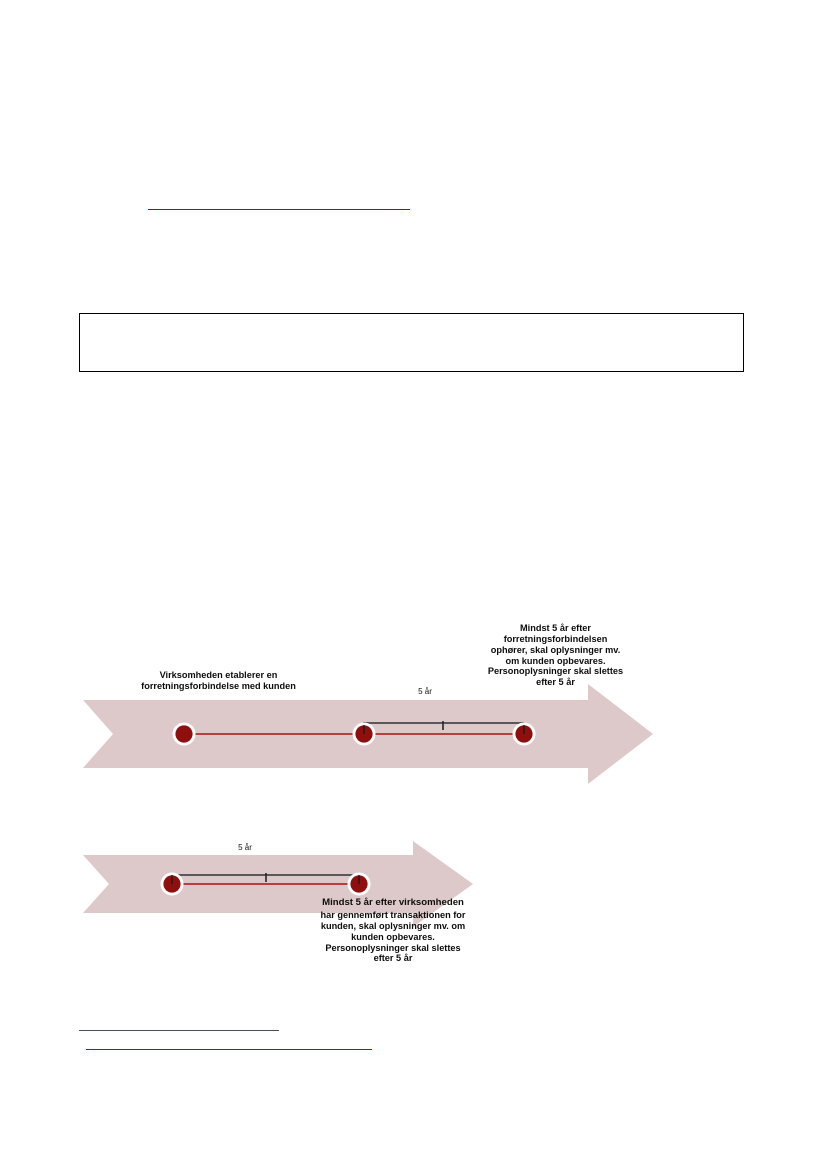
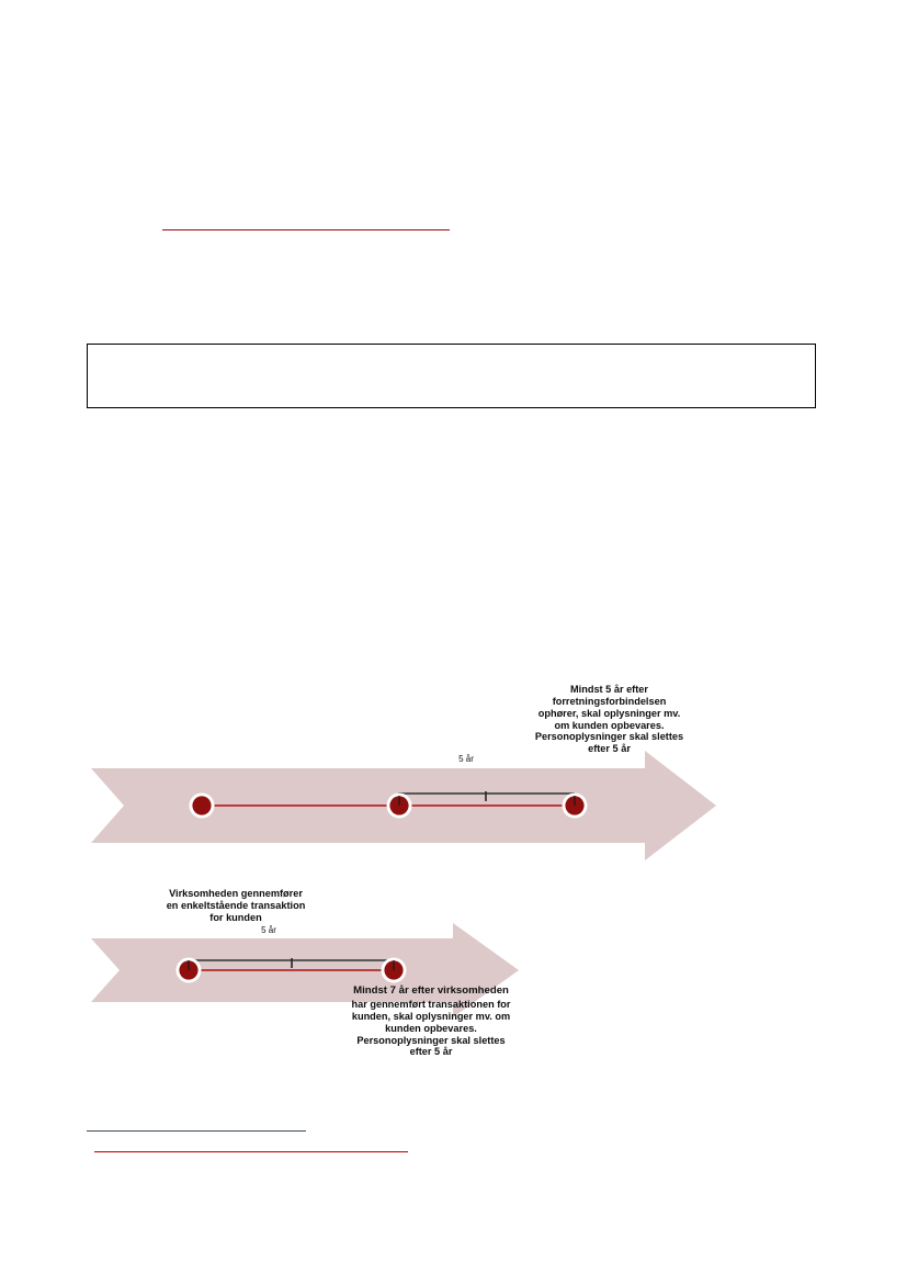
- Virksomheden etablerer en
- forretningsforbindelse med kunden
  Mindst 5 år efter
  forretningsforbindelsen
  ophører, skal oplysninger mv.
  om kunden opbevares.
  Personoplysninger skal slettes
  efter 5 år
  5 år
+ Virksomheden gennemfører
+ en enkeltstående transaktion
+ for kunden
  5 år
- Mindst 5 år efter virksomheden
+ Mindst 7 år efter virksomheden
  har gennemført transaktionen for
  kunden, skal oplysninger mv. om
  kunden opbevares.
  Personoplysninger skal slettes
  efter 5 år
